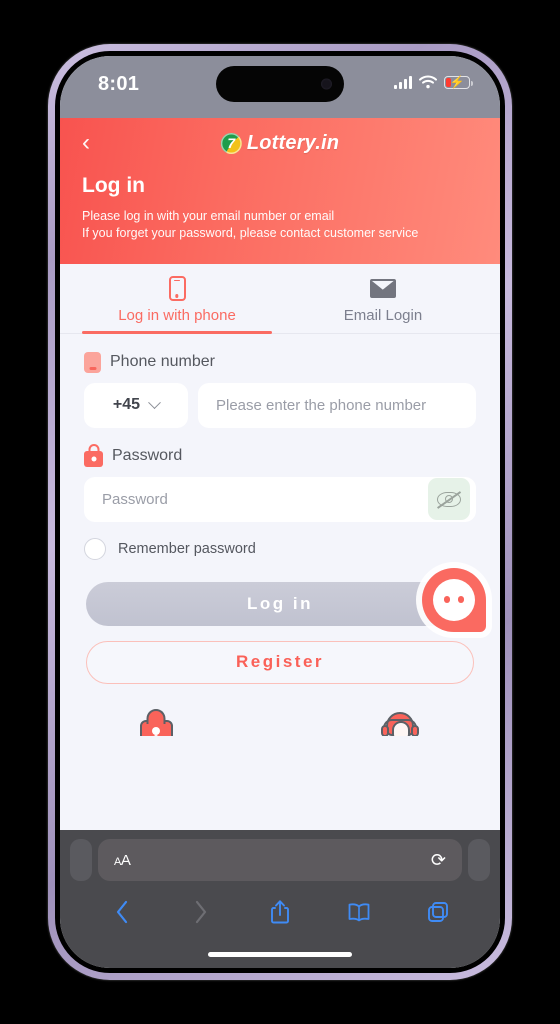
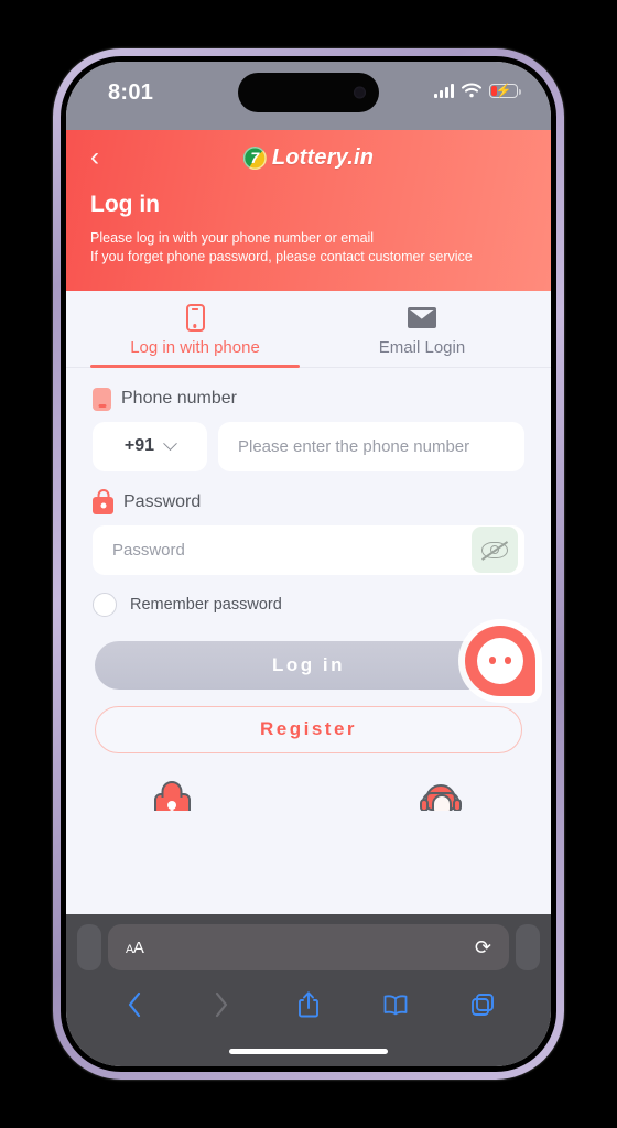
  8:01
  ⚡
  ‹
  7
  Lottery.in
  Log in
- Please log in with your email number or email
+ Please log in with your phone number or email
- If you forget your password, please contact customer service
+ If you forget phone password, please contact customer service
  Log in with phone
  Email Login
  Phone number
- +45
+ +91
  Please enter the phone number
  Password
  Password
  Remember password
  Log in Register
  AA
  ⟳
